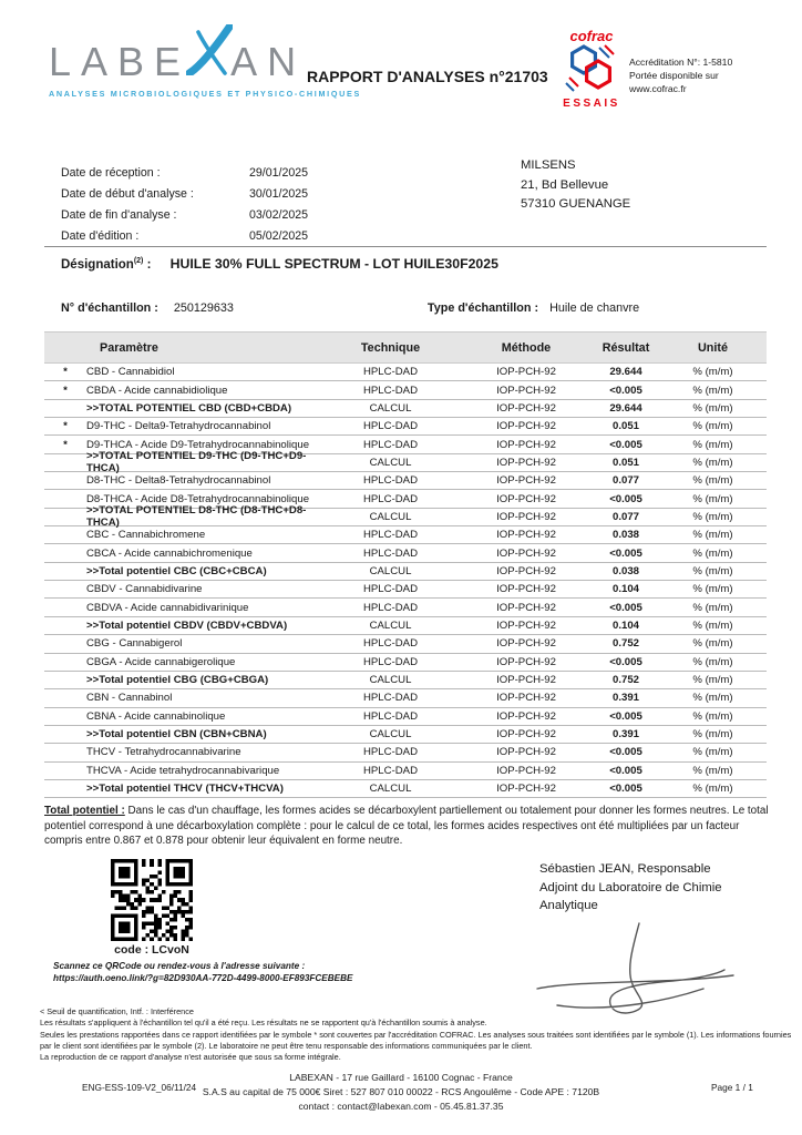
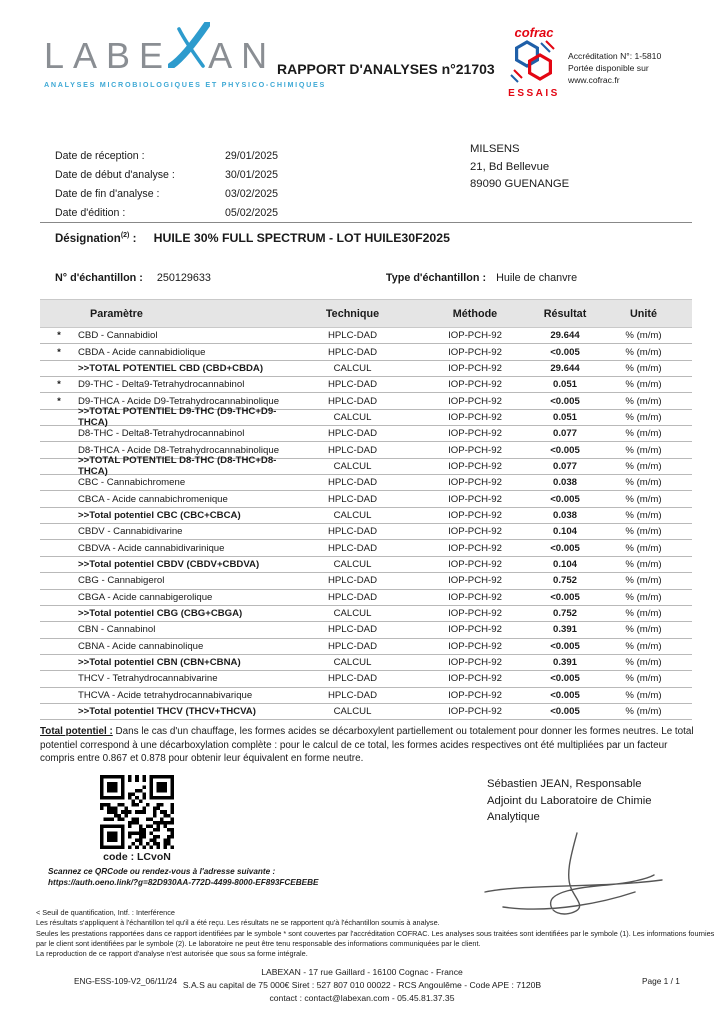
  LABE
  AN
  ANALYSES MICROBIOLOGIQUES ET PHYSICO-CHIMIQUES
  RAPPORT D'ANALYSES n°21703
  cofrac
  ESSAIS
  Accréditation N°: 1-5810
  Portée disponible sur
  www.cofrac.fr
  Date de réception :
  29/01/2025
  Date de début d'analyse :
  30/01/2025
  Date de fin d'analyse :
  03/02/2025
  Date d'édition :
  05/02/2025
  MILSENS
  21, Bd Bellevue
- 57310 GUENANGE
+ 89090 GUENANGE
  Désignation : HUILE 30% FULL SPECTRUM - LOT HUILE30F2025
  N° d'échantillon :
  250129633
  Type d'échantillon :
  Huile de chanvre
  Paramètre
  Technique
  Méthode
  Résultat
  Unité
  *
  CBD - Cannabidiol
  HPLC-DAD
  IOP-PCH-92
  29.644
  % (m/m)
  *
  CBDA - Acide cannabidiolique
  HPLC-DAD
  IOP-PCH-92
  <0.005
  % (m/m)
  >>TOTAL POTENTIEL CBD (CBD+CBDA)
  CALCUL
  IOP-PCH-92
  29.644
  % (m/m)
  *
  D9-THC - Delta9-Tetrahydrocannabinol
  HPLC-DAD
  IOP-PCH-92
  0.051
  % (m/m)
  *
  D9-THCA - Acide D9-Tetrahydrocannabinolique
  HPLC-DAD
  IOP-PCH-92
  <0.005
  % (m/m)
  >>TOTAL POTENTIEL D9-THC (D9-THC+D9-THCA)
  CALCUL
  IOP-PCH-92
  0.051
  % (m/m)
  D8-THC - Delta8-Tetrahydrocannabinol
  HPLC-DAD
  IOP-PCH-92
  0.077
  % (m/m)
  D8-THCA - Acide D8-Tetrahydrocannabinolique
  HPLC-DAD
  IOP-PCH-92
  <0.005
  % (m/m)
  >>TOTAL POTENTIEL D8-THC (D8-THC+D8-THCA)
  CALCUL
  IOP-PCH-92
  0.077
  % (m/m)
  CBC - Cannabichromene
  HPLC-DAD
  IOP-PCH-92
  0.038
  % (m/m)
  CBCA - Acide cannabichromenique
  HPLC-DAD
  IOP-PCH-92
  <0.005
  % (m/m)
  >>Total potentiel CBC (CBC+CBCA)
  CALCUL
  IOP-PCH-92
  0.038
  % (m/m)
  CBDV - Cannabidivarine
  HPLC-DAD
  IOP-PCH-92
  0.104
  % (m/m)
  CBDVA - Acide cannabidivarinique
  HPLC-DAD
  IOP-PCH-92
  <0.005
  % (m/m)
  >>Total potentiel CBDV (CBDV+CBDVA)
  CALCUL
  IOP-PCH-92
  0.104
  % (m/m)
  CBG - Cannabigerol
  HPLC-DAD
  IOP-PCH-92
  0.752
  % (m/m)
  CBGA - Acide cannabigerolique
  HPLC-DAD
  IOP-PCH-92
  <0.005
  % (m/m)
  >>Total potentiel CBG (CBG+CBGA)
  CALCUL
  IOP-PCH-92
  0.752
  % (m/m)
  CBN - Cannabinol
  HPLC-DAD
  IOP-PCH-92
  0.391
  % (m/m)
  CBNA - Acide cannabinolique
  HPLC-DAD
  IOP-PCH-92
  <0.005
  % (m/m)
  >>Total potentiel CBN (CBN+CBNA)
  CALCUL
  IOP-PCH-92
  0.391
  % (m/m)
  THCV - Tetrahydrocannabivarine
  HPLC-DAD
  IOP-PCH-92
  <0.005
  % (m/m)
  THCVA - Acide tetrahydrocannabivarique
  HPLC-DAD
  IOP-PCH-92
  <0.005
  % (m/m)
  >>Total potentiel THCV (THCV+THCVA)
  CALCUL
  IOP-PCH-92
  <0.005
  % (m/m)
  Total potentiel : Dans le cas d'un chauffage, les formes acides se décarboxylent partiellement ou totalement pour donner les formes neutres. Le total potentiel correspond à une décarboxylation complète : pour le calcul de ce total, les formes acides respectives ont été multipliées par un facteur compris entre 0.867 et 0.878 pour obtenir leur équivalent en forme neutre.
  code : LCvoN
  Scannez ce QRCode ou rendez-vous à l'adresse suivante :
  https://auth.oeno.link/?g=82D930AA-772D-4499-8000-EF893FCEBEBE
  Sébastien JEAN, Responsable
  Adjoint du Laboratoire de Chimie
  Analytique
  < Seuil de quantification, Intf. : Interférence
  Les résultats s'appliquent à l'échantillon tel qu'il a été reçu. Les résultats ne se rapportent qu'à l'échantillon soumis à analyse.
  Seules les prestations rapportées dans ce rapport identifiées par le symbole * sont couvertes par l'accréditation COFRAC. Les analyses sous traitées sont identifiées par le symbole (1). Les informations fournies par le client sont identifiées par le symbole (2). Le laboratoire ne peut être tenu responsable des informations communiquées par le client.
  La reproduction de ce rapport d'analyse n'est autorisée que sous sa forme intégrale.
  ENG-ESS-109-V2_06/11/24
  LABEXAN - 17 rue Gaillard - 16100 Cognac - France
  S.A.S au capital de 75 000€ Siret : 527 807 010 00022 - RCS Angoulême - Code APE : 7120B
  contact : contact@labexan.com - 05.45.81.37.35
  Page 1 / 1
